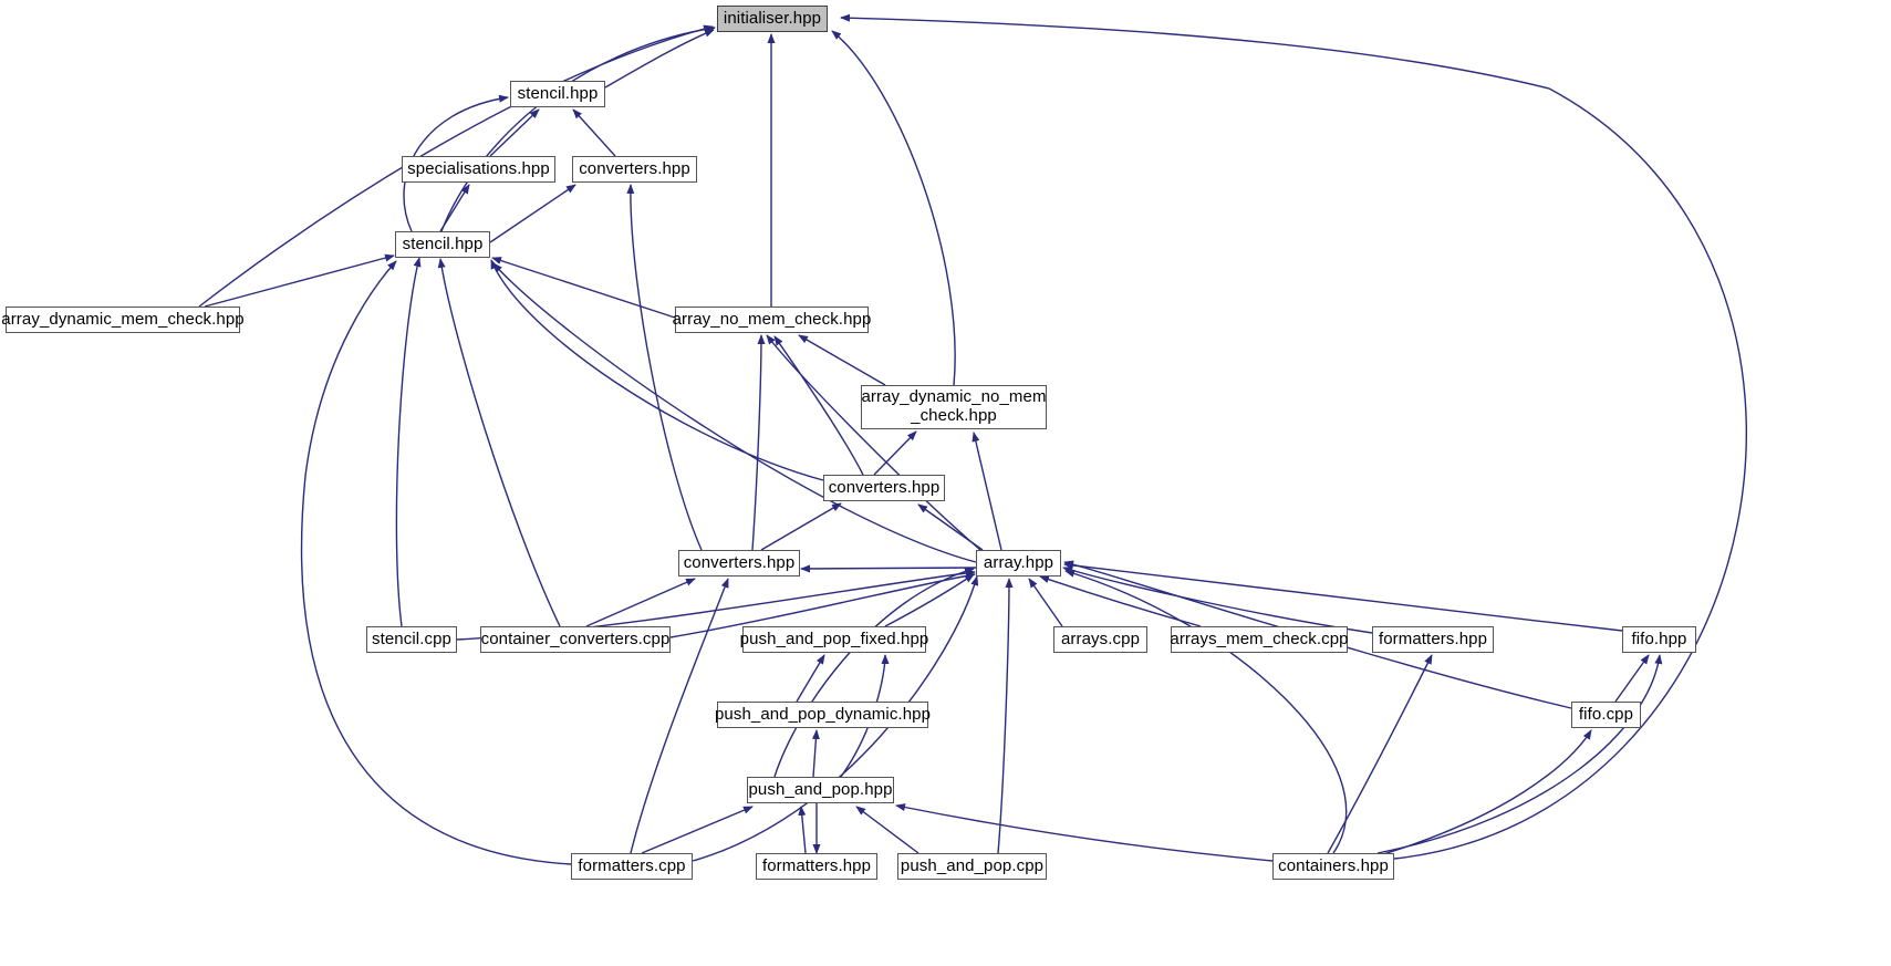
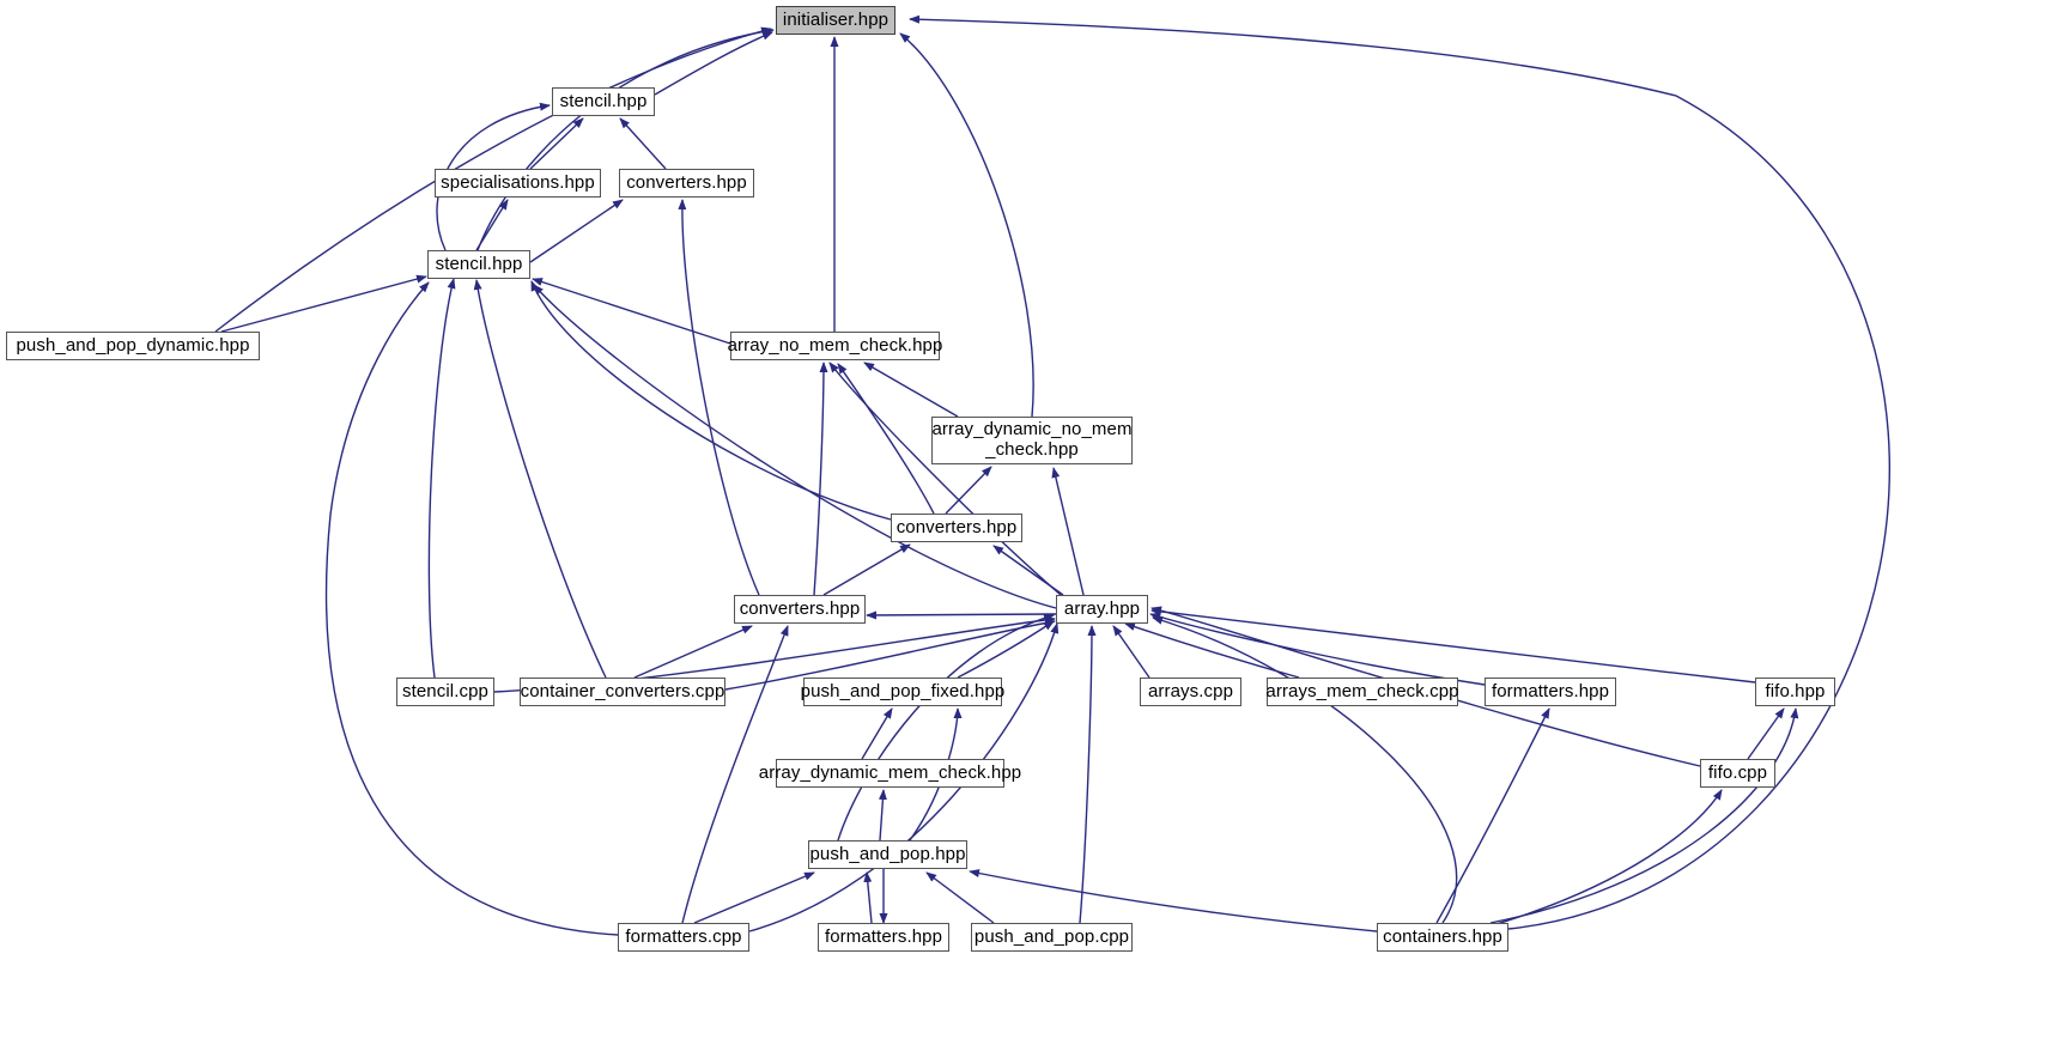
  initialiser.hpp
  stencil.hpp
  specialisations.hpp
  converters.hpp
  stencil.hpp
- array_dynamic_mem_check.hpp
+ push_and_pop_dynamic.hpp
  array_no_mem_check.hpp
  array_dynamic_no_mem
  _check.hpp
  converters.hpp
  converters.hpp
  array.hpp
  stencil.cpp
  container_converters.cpp
  push_and_pop_fixed.hpp
  arrays.cpp
  arrays_mem_check.cpp
  formatters.hpp
  fifo.hpp
- push_and_pop_dynamic.hpp
+ array_dynamic_mem_check.hpp
  fifo.cpp
  push_and_pop.hpp
  formatters.cpp
  formatters.hpp
  push_and_pop.cpp
  containers.hpp
